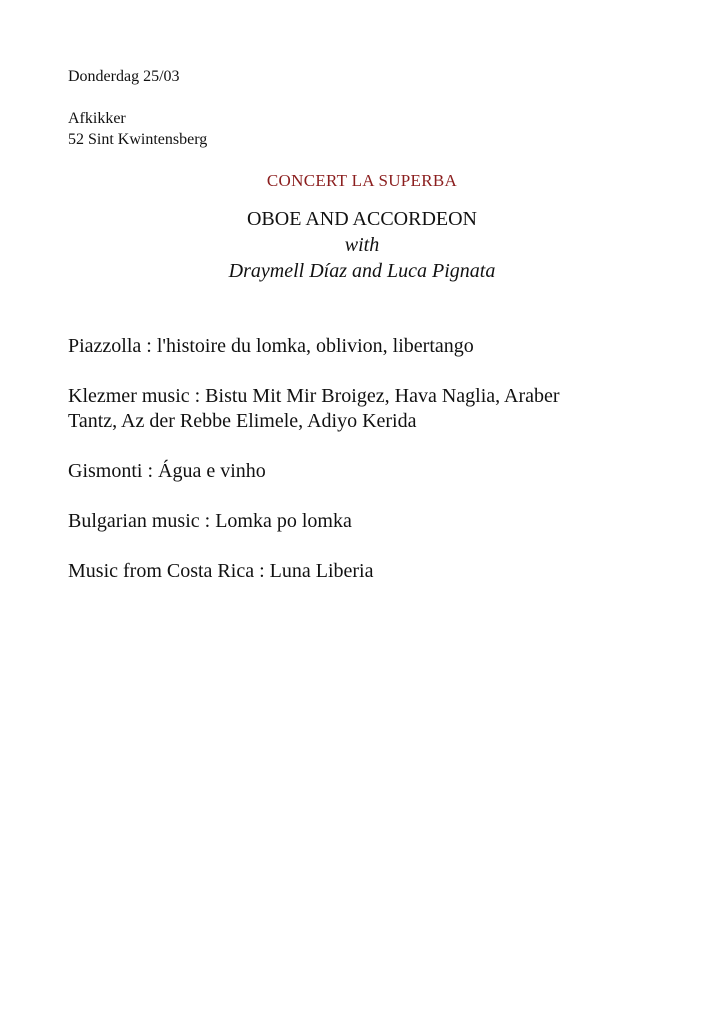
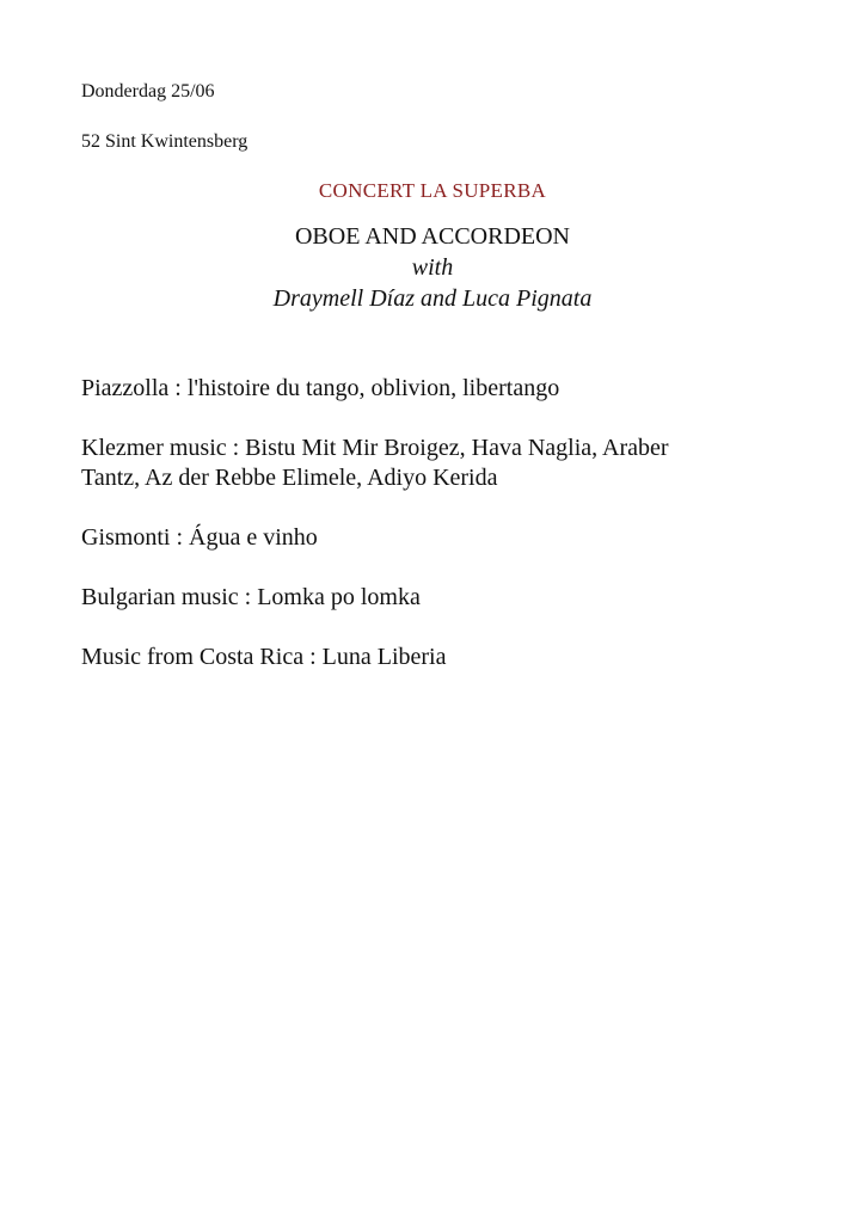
- Donderdag 25/03
+ Donderdag 25/06
- Afkikker
  52 Sint Kwintensberg
  CONCERT LA SUPERBA
  OBOE AND ACCORDEON
  with
  Draymell Díaz and Luca Pignata
- Piazzolla : l'histoire du lomka, oblivion, libertango
+ Piazzolla : l'histoire du tango, oblivion, libertango
  Klezmer music : Bistu Mit Mir Broigez, Hava Naglia, Araber Tantz, Az der Rebbe Elimele, Adiyo Kerida
  Gismonti : Água e vinho
  Bulgarian music : Lomka po lomka
  Music from Costa Rica : Luna Liberia
